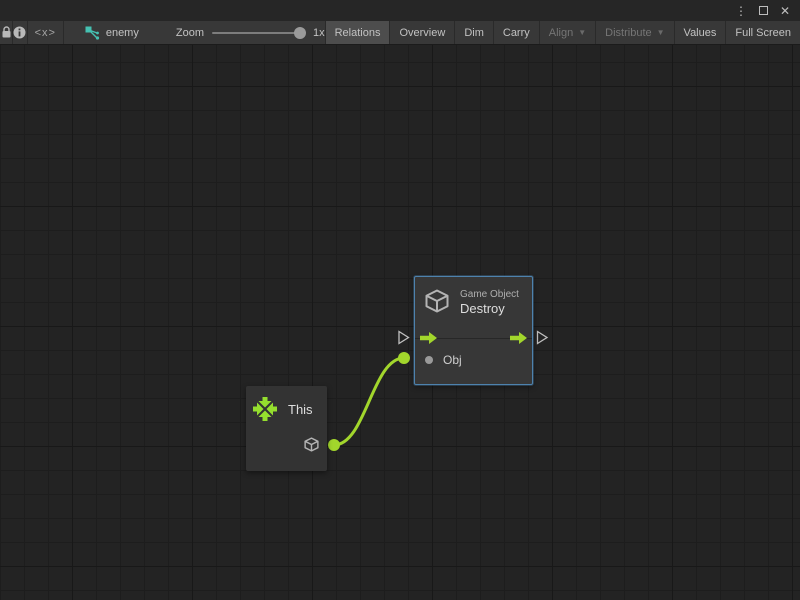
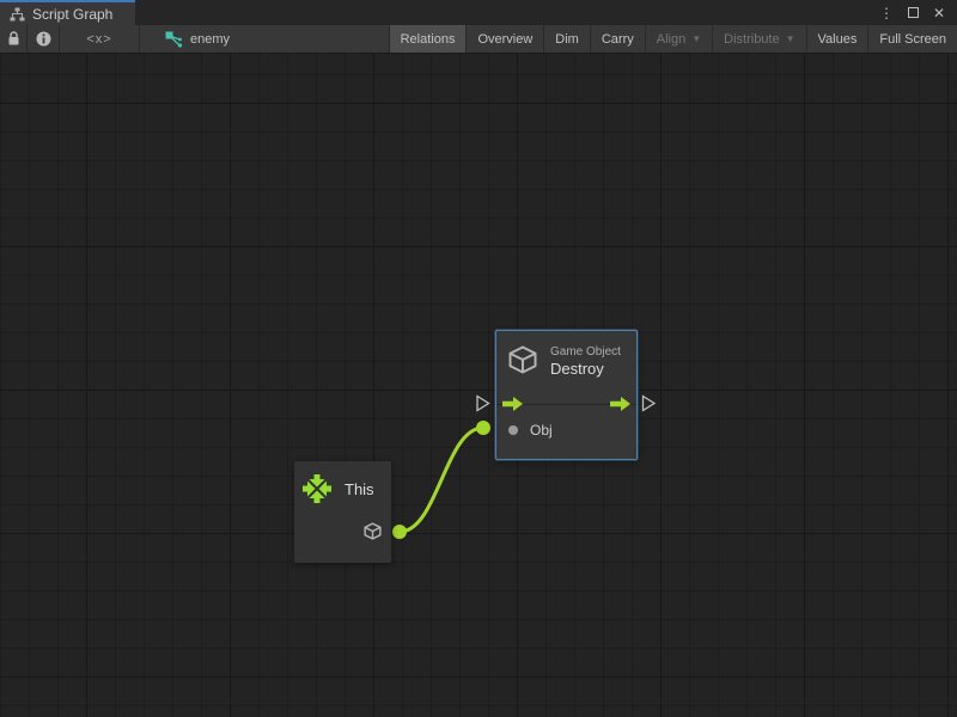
+ Script Graph
  ⋮
  ✕
  <x>
  enemy
- Zoom
- 1x
  Relations
  Overview
  Dim
  Carry
  Align
  ▼
  Distribute
  ▼
  Values
  Full Screen
  This
  Game Object
  Destroy
  Obj
